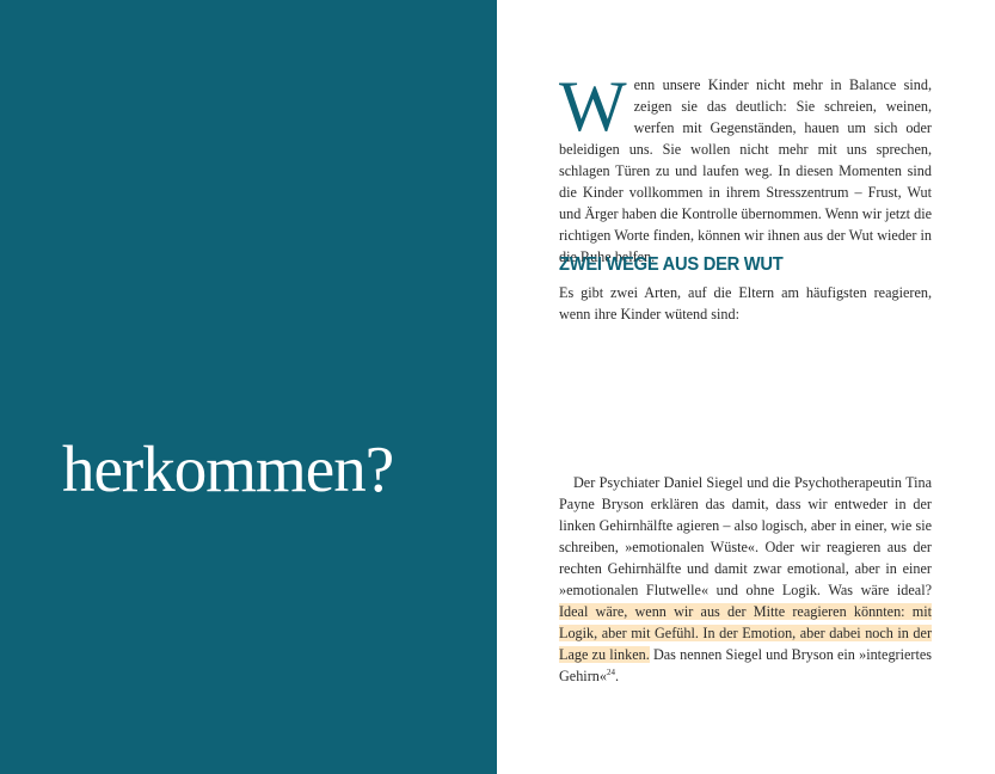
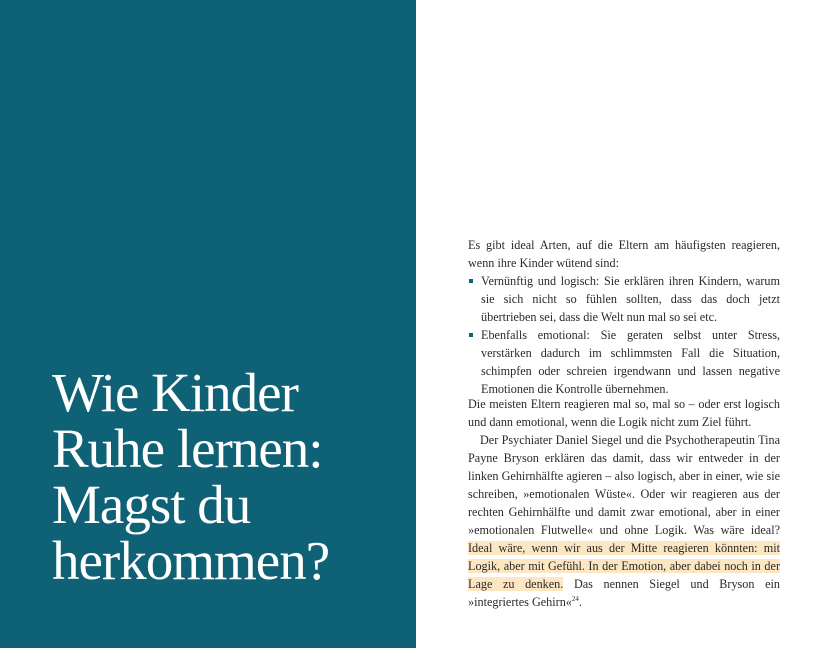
+ Wie Kinder
+ Ruhe lernen:
+ Magst du
  herkommen?
- W
- enn unsere Kinder nicht mehr in Balance sind, zeigen sie das deutlich: Sie schreien, weinen, werfen mit Gegenständen, hauen um sich oder beleidigen uns. Sie wollen nicht mehr mit uns sprechen, schlagen Türen zu und laufen weg. In diesen Momenten sind die Kinder vollkommen in ihrem Stresszentrum – Frust, Wut und Ärger haben die Kontrolle übernommen. Wenn wir jetzt die richtigen Worte finden, können wir ihnen aus der Wut wieder in die Ruhe helfen.
- ZWEI WEGE AUS DER WUT
- Es gibt zwei Arten, auf die Eltern am häufigsten reagieren, wenn ihre Kinder wütend sind:
+ Es gibt ideal Arten, auf die Eltern am häufigsten reagieren, wenn ihre Kinder wütend sind:
+ Vernünftig und logisch: Sie erklären ihren Kindern, warum sie sich nicht so fühlen sollten, dass das doch jetzt übertrieben sei, dass die Welt nun mal so sei etc.
+ Ebenfalls emotional: Sie geraten selbst unter Stress, verstärken dadurch im schlimmsten Fall die Situation, schimpfen oder schreien irgendwann und lassen negative Emotionen die Kontrolle übernehmen.
+ Die meisten Eltern reagieren mal so, mal so – oder erst logisch und dann emotional, wenn die Logik nicht zum Ziel führt.
- Der Psychiater Daniel Siegel und die Psychotherapeutin Tina Payne Bryson erklären das damit, dass wir entweder in der linken Gehirnhälfte agieren – also logisch, aber in einer, wie sie schreiben, »emotionalen Wüste«. Oder wir reagieren aus der rechten Gehirnhälfte und damit zwar emotional, aber in einer »emotionalen Flutwelle« und ohne Logik. Was wäre ideal? Ideal wäre, wenn wir aus der Mitte reagieren könnten: mit Logik, aber mit Gefühl. In der Emotion, aber dabei noch in der Lage zu linken. Das nennen Siegel und Bryson ein »integriertes Gehirn«24.
+ Der Psychiater Daniel Siegel und die Psychotherapeutin Tina Payne Bryson erklären das damit, dass wir entweder in der linken Gehirnhälfte agieren – also logisch, aber in einer, wie sie schreiben, »emotionalen Wüste«. Oder wir reagieren aus der rechten Gehirnhälfte und damit zwar emotional, aber in einer »emotionalen Flutwelle« und ohne Logik. Was wäre ideal? Ideal wäre, wenn wir aus der Mitte reagieren könnten: mit Logik, aber mit Gefühl. In der Emotion, aber dabei noch in der Lage zu denken. Das nennen Siegel und Bryson ein »integriertes Gehirn«24.
